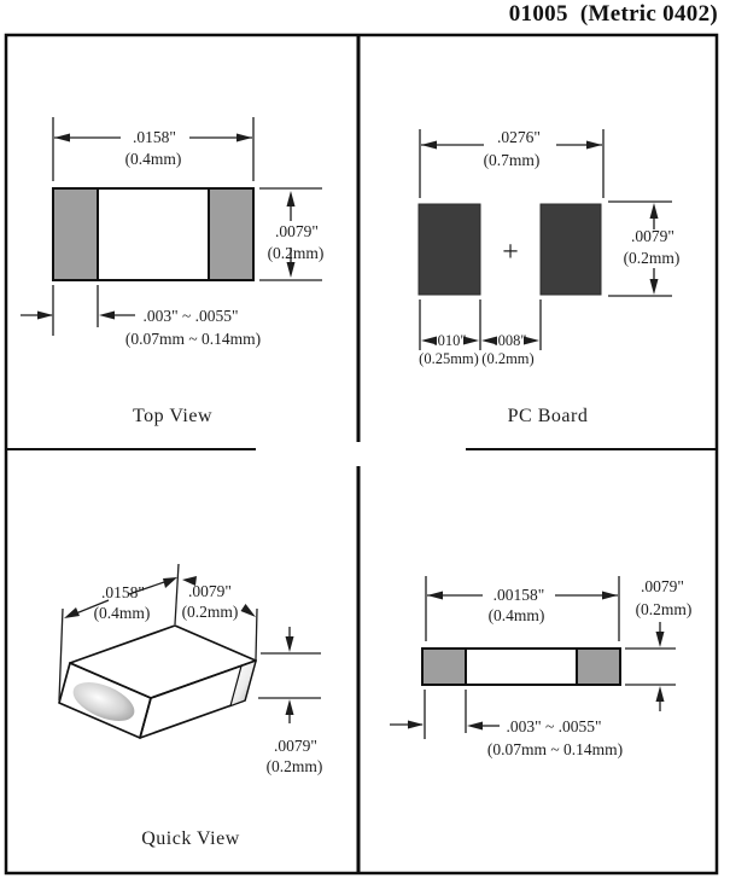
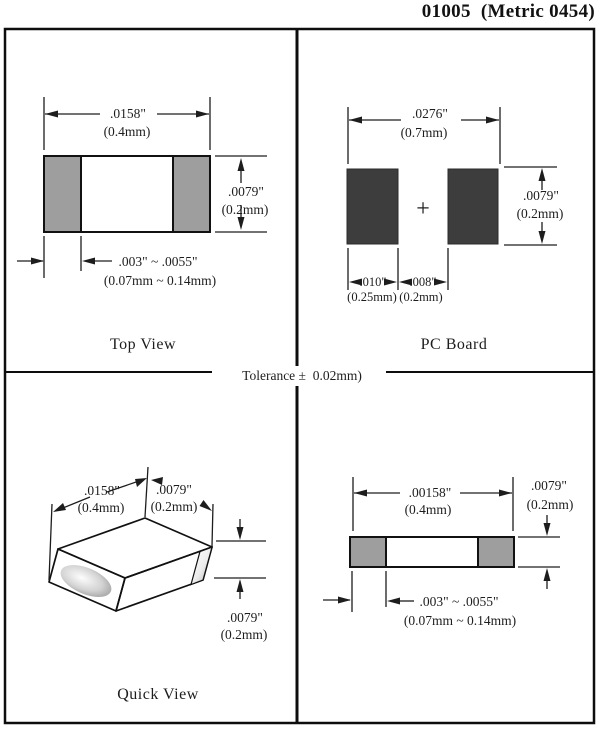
- 01005 (Metric 0402)
+ 01005 (Metric 0454)
+ Tolerance ± 0.02mm)
  .0158"
  (0.4mm)
  .0079"
  (0.2mm)
  .003" ~ .0055"
  (0.07mm ~ 0.14mm)
  Top View
  +
  .0276"
  (0.7mm)
  .0079"
  (0.2mm)
  .010"
  (0.25mm)
  .008"
  (0.2mm)
  PC Board
  .0158"
  (0.4mm)
  .0079"
  (0.2mm)
  .0079"
  (0.2mm)
  Quick View
  .00158"
  (0.4mm)
  .0079"
  (0.2mm)
  .003" ~ .0055"
  (0.07mm ~ 0.14mm)
